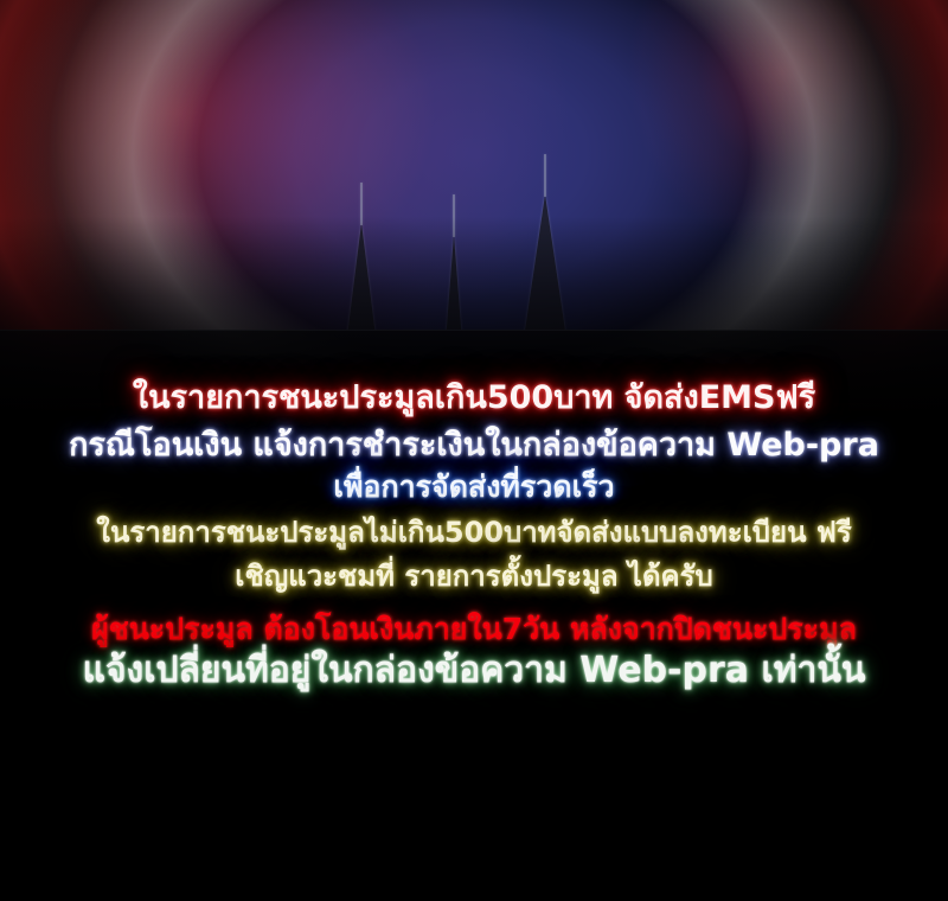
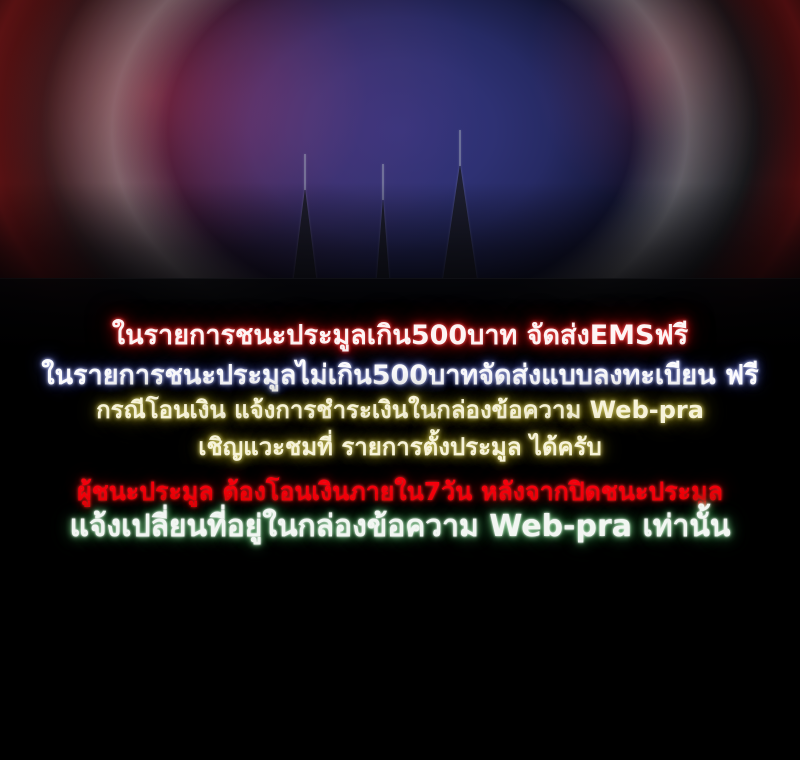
  ในรายการชนะประมูลเกิน500บาท จัดส่งEMSฟรี
- กรณีโอนเงิน แจ้งการชำระเงินในกล่องข้อความ Web-pra
+ ในรายการชนะประมูลไม่เกิน500บาทจัดส่งแบบลงทะเบียน ฟรี
- เพื่อการจัดส่งที่รวดเร็ว
- ในรายการชนะประมูลไม่เกิน500บาทจัดส่งแบบลงทะเบียน ฟรี
+ กรณีโอนเงิน แจ้งการชำระเงินในกล่องข้อความ Web-pra
  เชิญแวะชมที่ รายการตั้งประมูล ได้ครับ
  ผู้ชนะประมูล ต้องโอนเงินภายใน7วัน หลังจากปิดชนะประมูล
  แจ้งเปลี่ยนที่อยู่ในกล่องข้อความ Web-pra เท่านั้น
